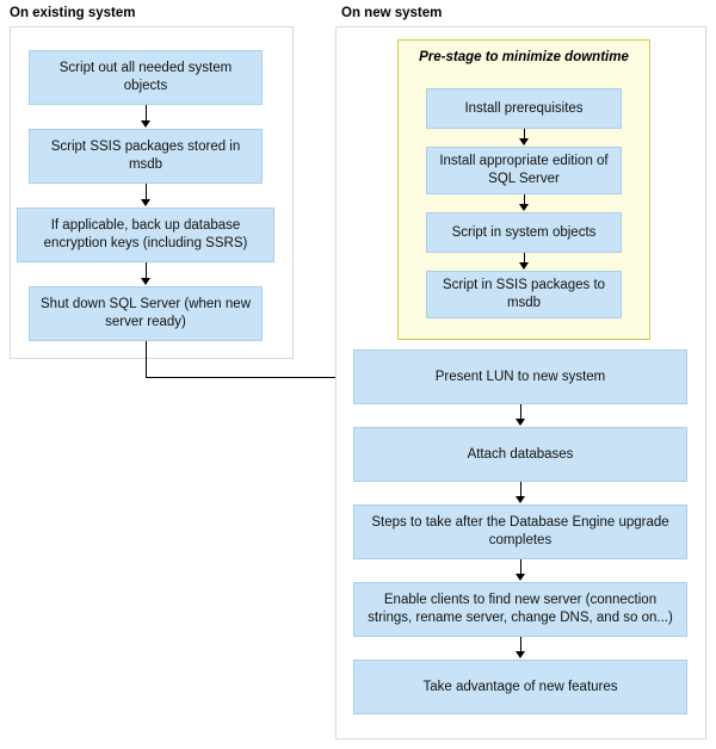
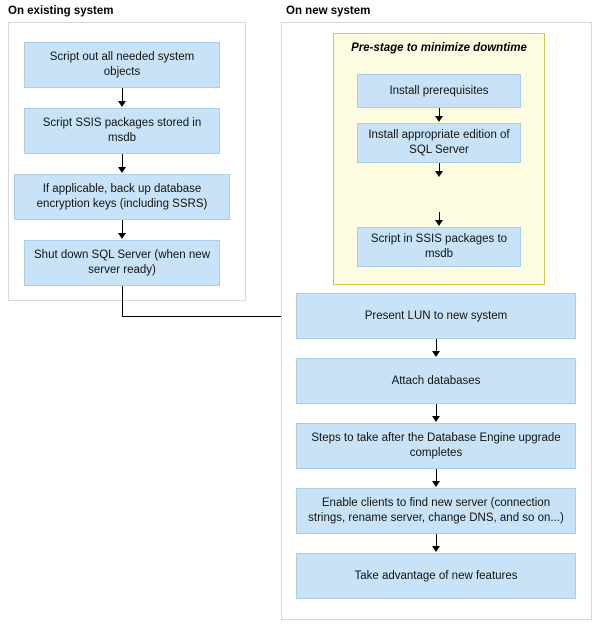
  On existing system
  Script out all needed system objects
  Script SSIS packages stored in msdb
  If applicable, back up database encryption keys (including SSRS)
  Shut down SQL Server (when new server ready)
  On new system
  Pre-stage to minimize downtime
  Install prerequisites
  Install appropriate edition of SQL Server
- Script in system objects
  Script in SSIS packages to msdb
  Present LUN to new system
  Attach databases
  Steps to take after the Database Engine upgrade completes
  Enable clients to find new server (connection strings, rename server, change DNS, and so on...)
  Take advantage of new features
